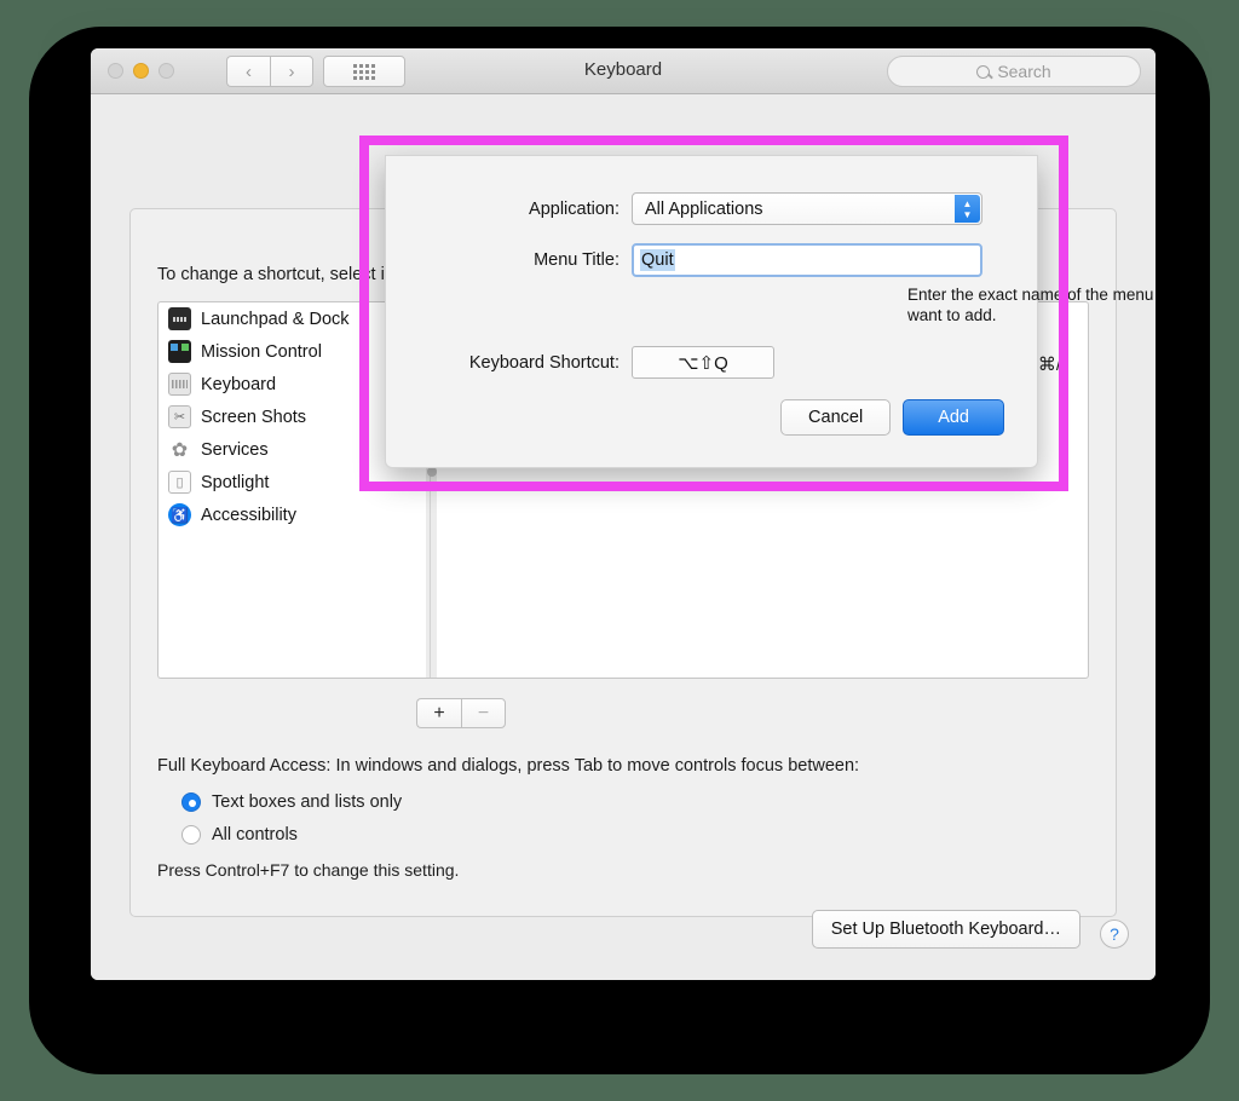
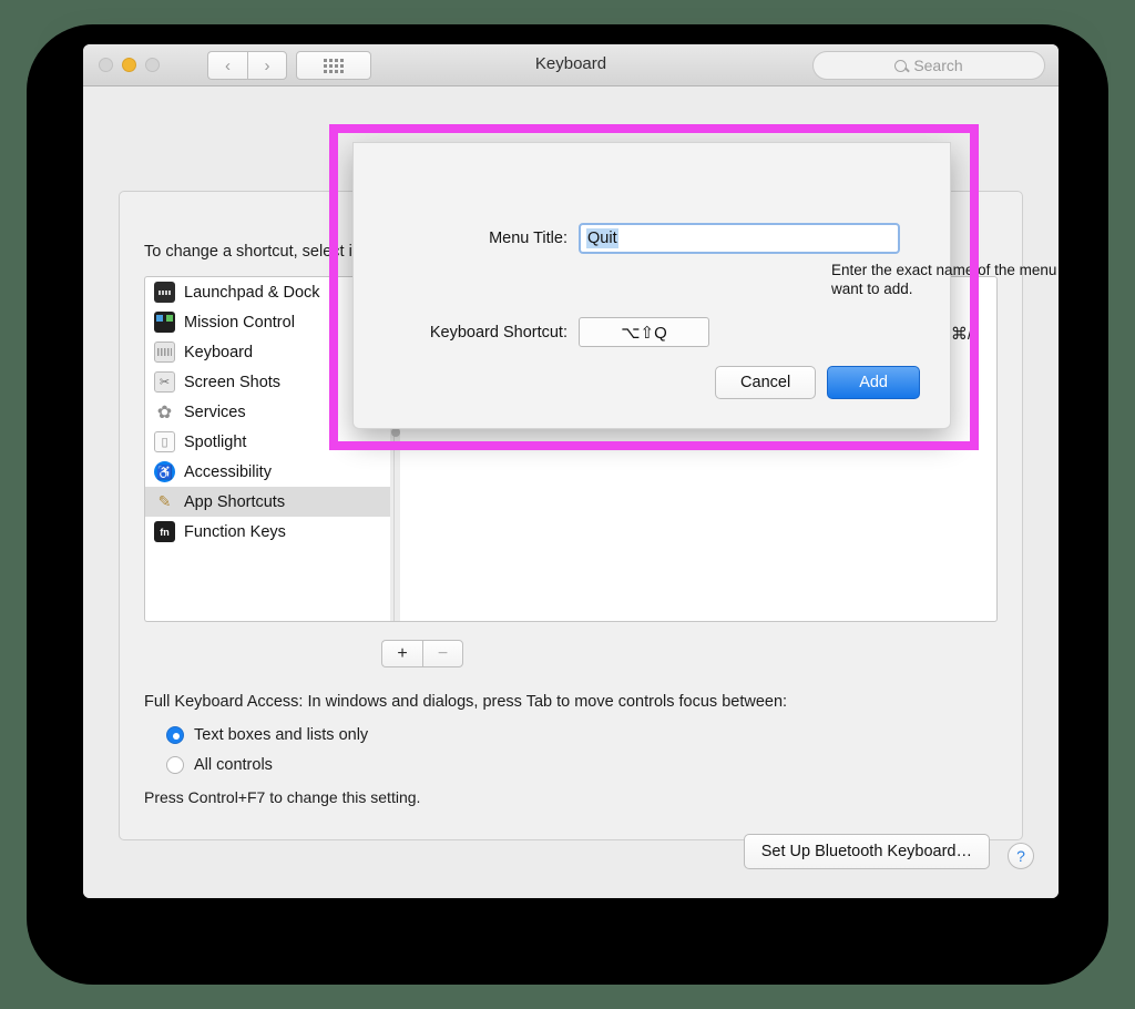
  ‹
  ›
  Keyboard
  Search
  Launchpad & Dock
  Mission Control
  Keyboard
  ✂
  Screen Shots
  ✿
  Services
  ▯
  Spotlight
  ♿
  Accessibility
+ ✎
+ App Shortcuts
+ fn
+ Function Keys
  +
  −
  Full Keyboard Access: In windows and dialogs, press Tab to move controls focus between:
  Text boxes and lists only
  All controls
  Press Control+F7 to change this setting.
  Set Up Bluetooth Keyboard…
  ?
- Application:
- All Applications
- ▲
- ▼
  Menu Title:
  Quit
  Enter the exact name of the menu want to add.
  Keyboard Shortcut:
  ⌥⇧Q
  Cancel
  Add
